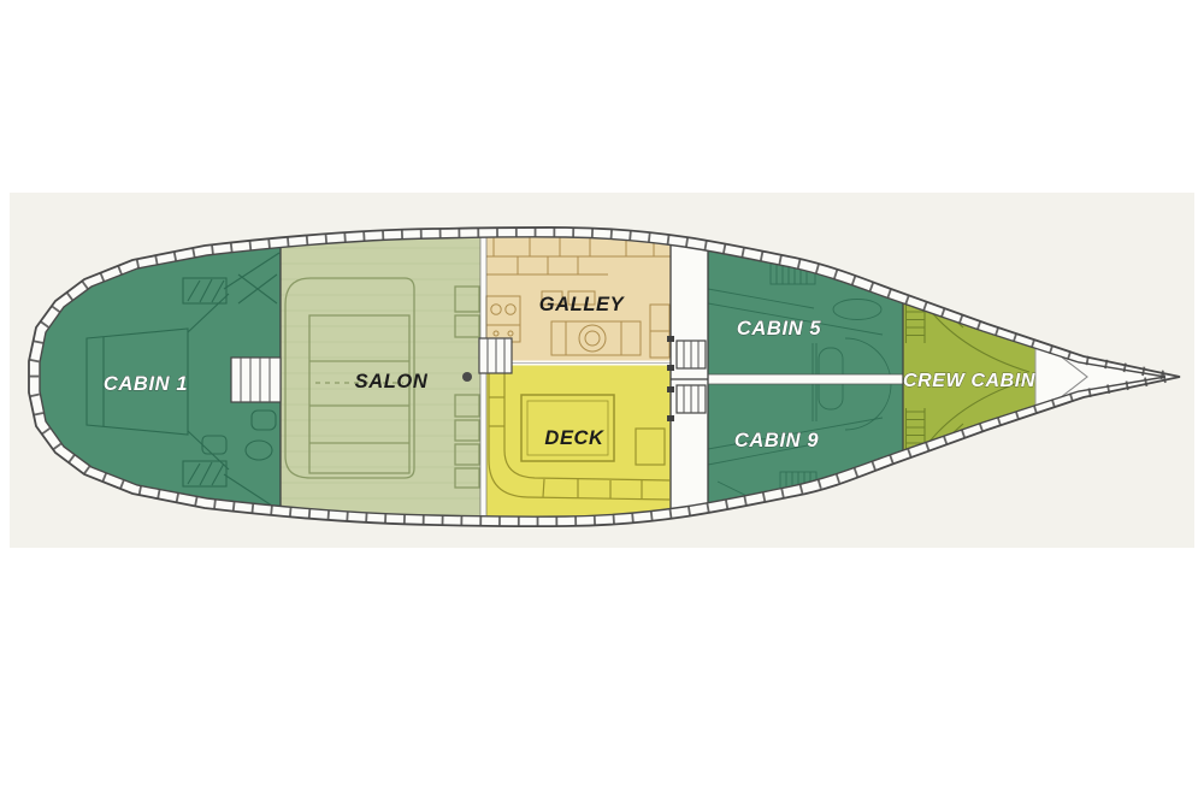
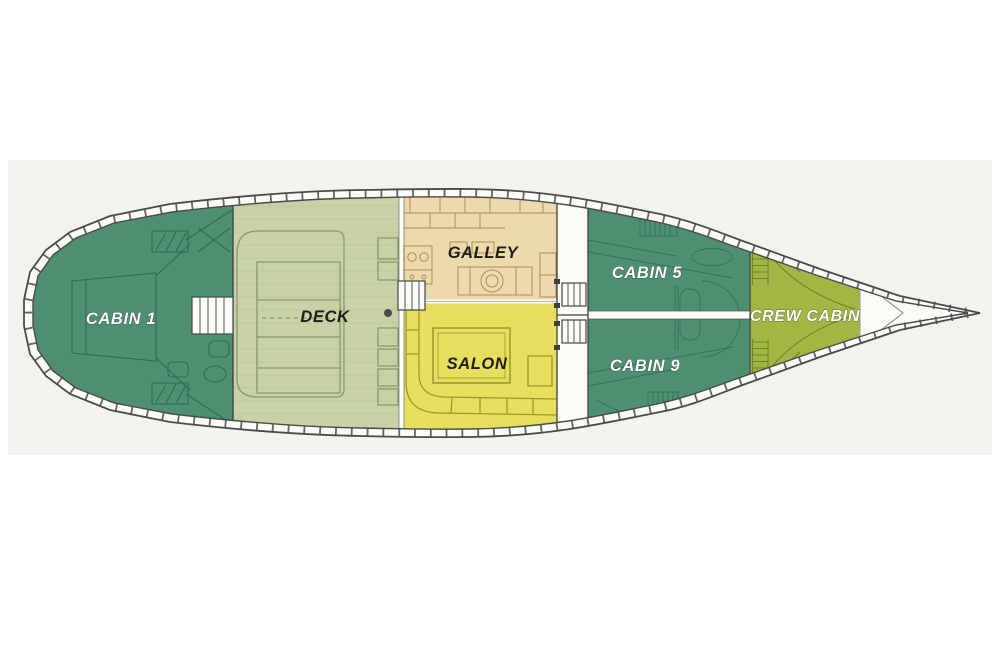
  CABIN 1
- SALON
+ DECK
  GALLEY
- DECK
+ SALON
  CABIN 5
  CABIN 9
  CREW CABIN
